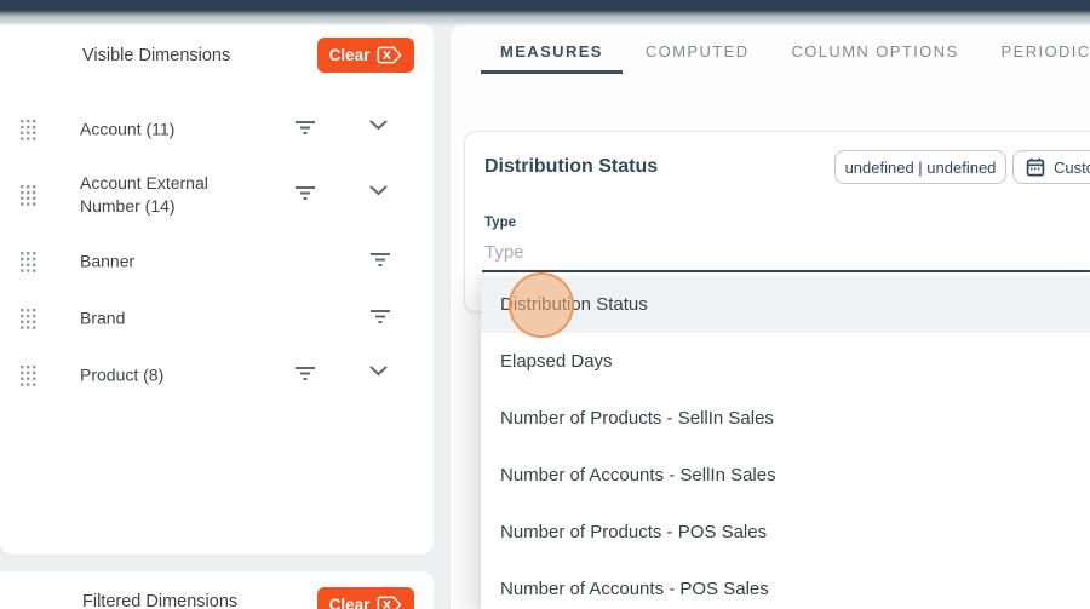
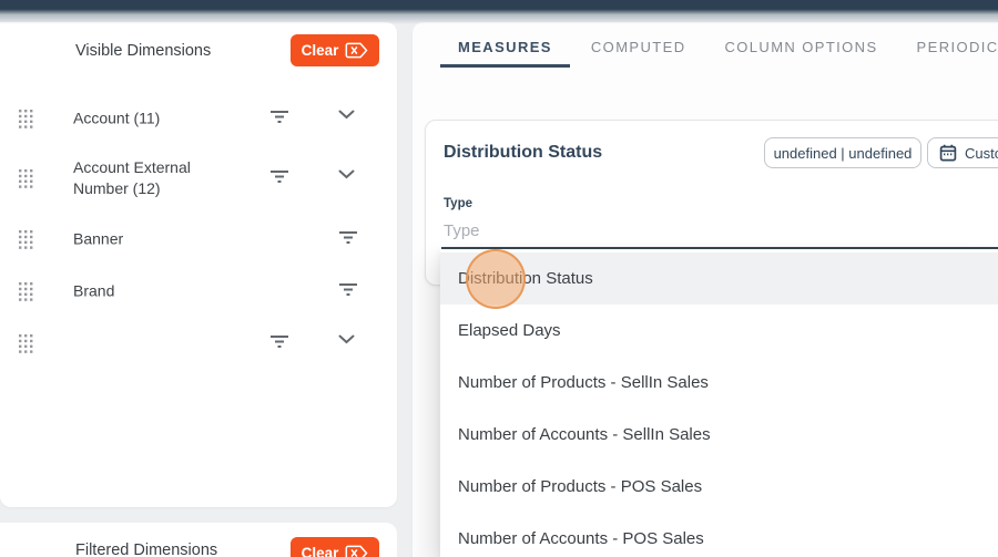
  Visible Dimensions
  Clear
  Account (11)
- Account External Number (14)
+ Account External Number (12)
  Banner
  Brand
- Product (8)
  Filtered Dimensions
  Clear
  MEASURES
  COMPUTED
  COLUMN OPTIONS
  PERIODIC
  Distribution Status
  undefined | undefined
  Type
  Type
  Distribution Status
  Elapsed Days
  Number of Products - SellIn Sales
  Number of Accounts - SellIn Sales
  Number of Products - POS Sales
  Number of Accounts - POS Sales
